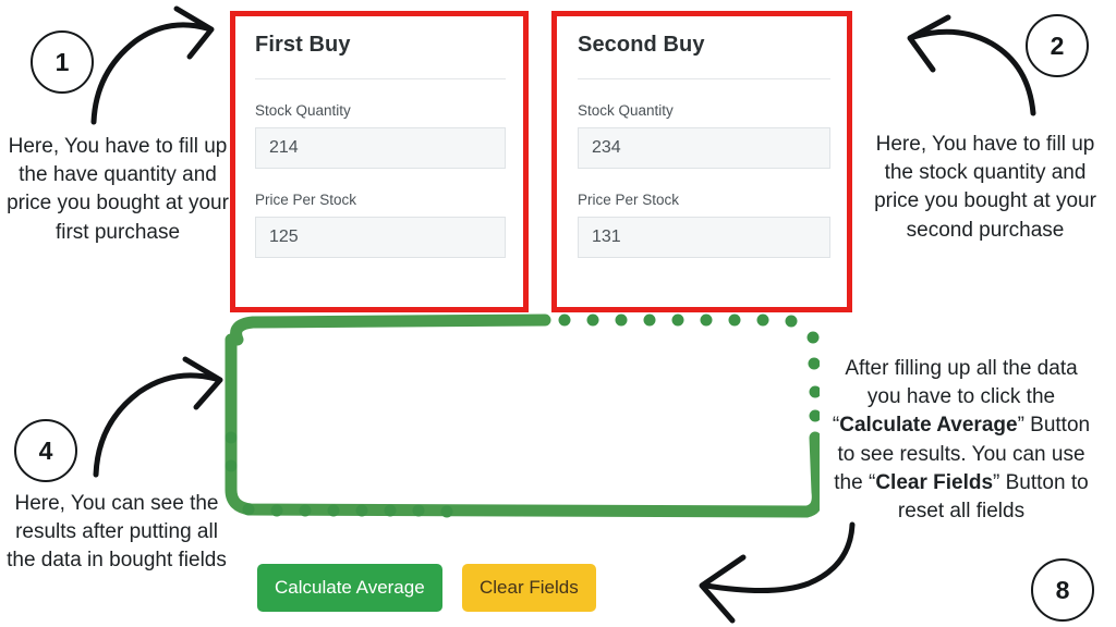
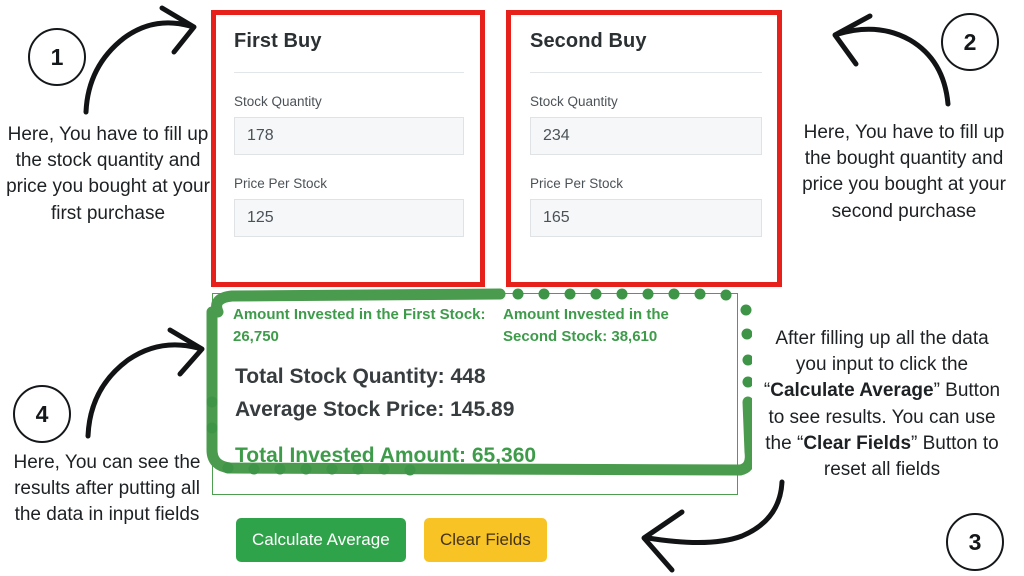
  First Buy
  Stock Quantity
- 214
+ 178
  Price Per Stock
  125
  Second Buy
  Stock Quantity
  234
  Price Per Stock
- 131
+ 165
+ Amount Invested in the First Stock: 26,750
+ Amount Invested in the Second Stock: 38,610
+ Total Stock Quantity: 448
+ Average Stock Price: 145.89
+ Total Invested Amount: 65,360
  Calculate Average
  Clear Fields
  1
  2
- 8
+ 3
  4
- Here, You have to fill up the have quantity and price you bought at your first purchase
+ Here, You have to fill up the stock quantity and price you bought at your first purchase
- Here, You have to fill up the stock quantity and price you bought at your second purchase
+ Here, You have to fill up the bought quantity and price you bought at your second purchase
- After filling up all the data you have to click the “Calculate Average” Button to see results. You can use the “Clear Fields” Button to reset all fields
+ After filling up all the data you input to click the “Calculate Average” Button to see results. You can use the “Clear Fields” Button to reset all fields
- Here, You can see the results after putting all the data in bought fields
+ Here, You can see the results after putting all the data in input fields
